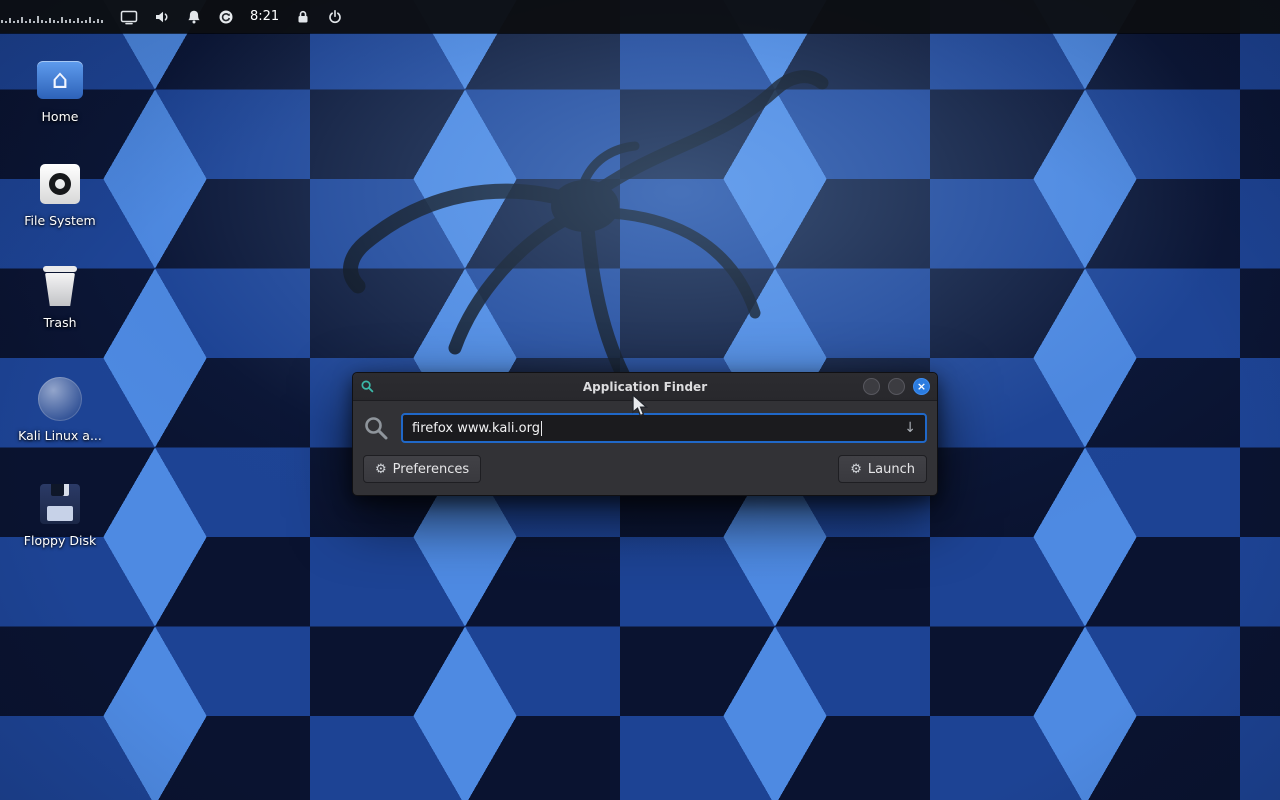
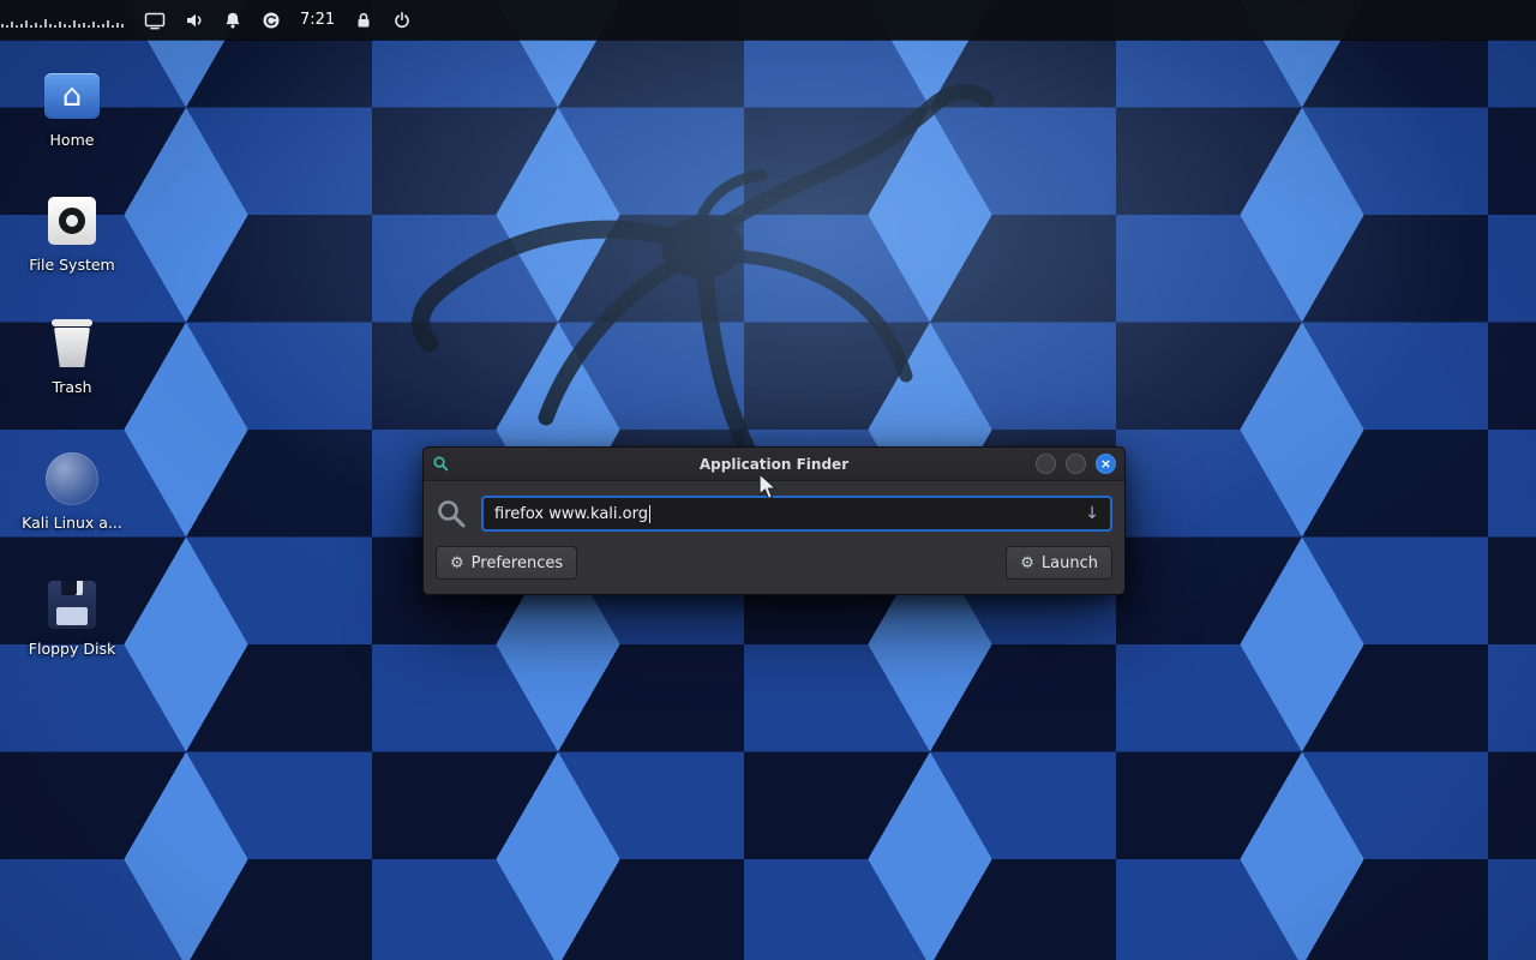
- 8:21
+ 7:21
  ⌂
  Home
  File System
  Trash
  Kali Linux a...
  Floppy Disk
  Application Finder
  ×
  firefox www.kali.org
  ↓
  ⚙
  Preferences
  ⚙
  Launch
